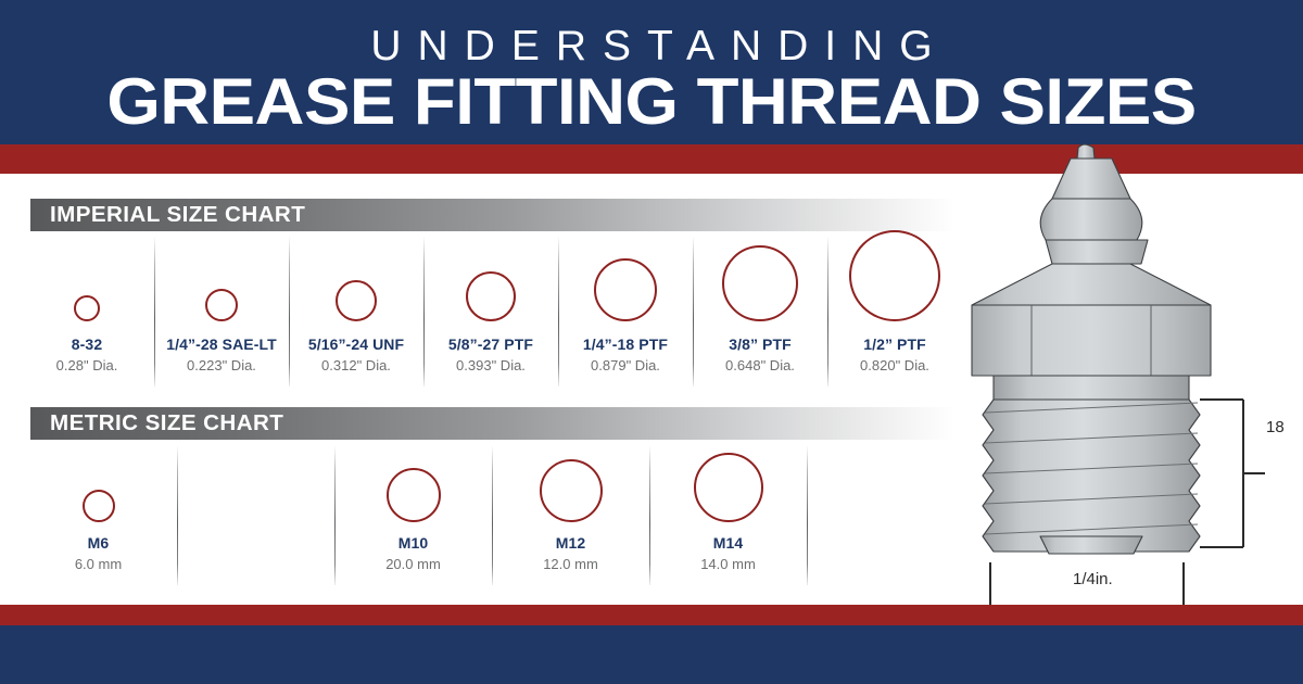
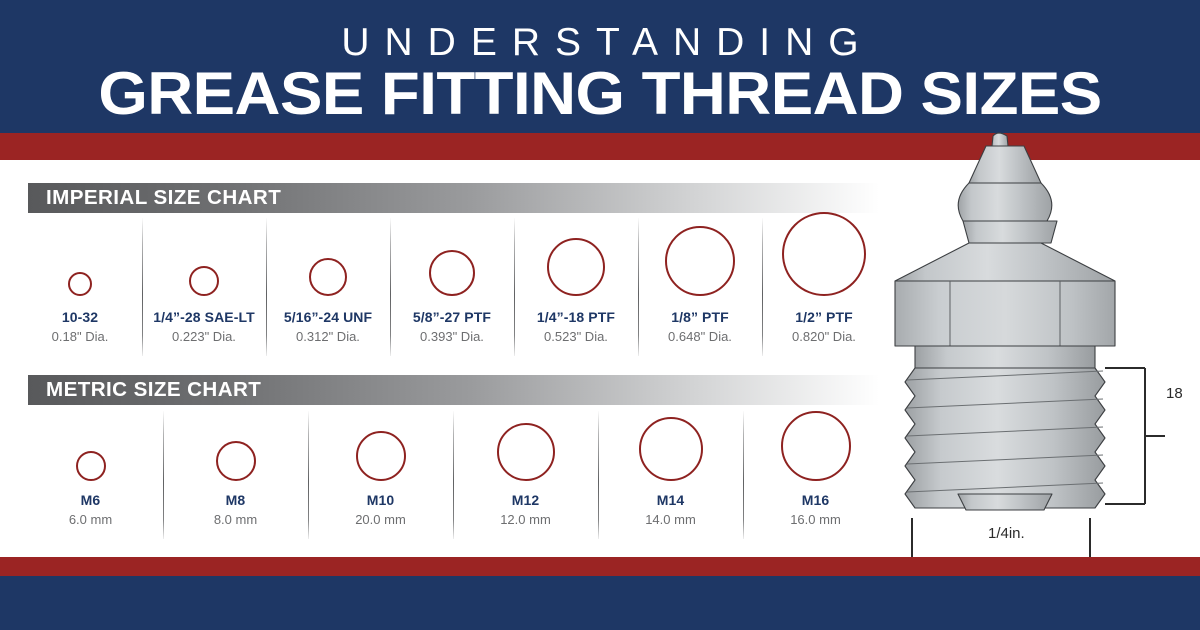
  UNDERSTANDING
  GREASE FITTING THREAD SIZES
  IMPERIAL SIZE CHART
- 8-32
+ 10-32
- 0.28" Dia.
+ 0.18" Dia.
  1/4”-28 SAE-LT
  0.223" Dia.
  5/16”-24 UNF
  0.312" Dia.
  5/8”-27 PTF
  0.393" Dia.
  1/4”-18 PTF
- 0.879" Dia.
+ 0.523" Dia.
- 3/8” PTF
+ 1/8” PTF
  0.648" Dia.
  1/2” PTF
  0.820" Dia.
  METRIC SIZE CHART
  M6
  6.0 mm
+ M8
+ 8.0 mm
  M10
  20.0 mm
  M12
  12.0 mm
  M14
  14.0 mm
+ M16
+ 16.0 mm
  18
  1/4in.
